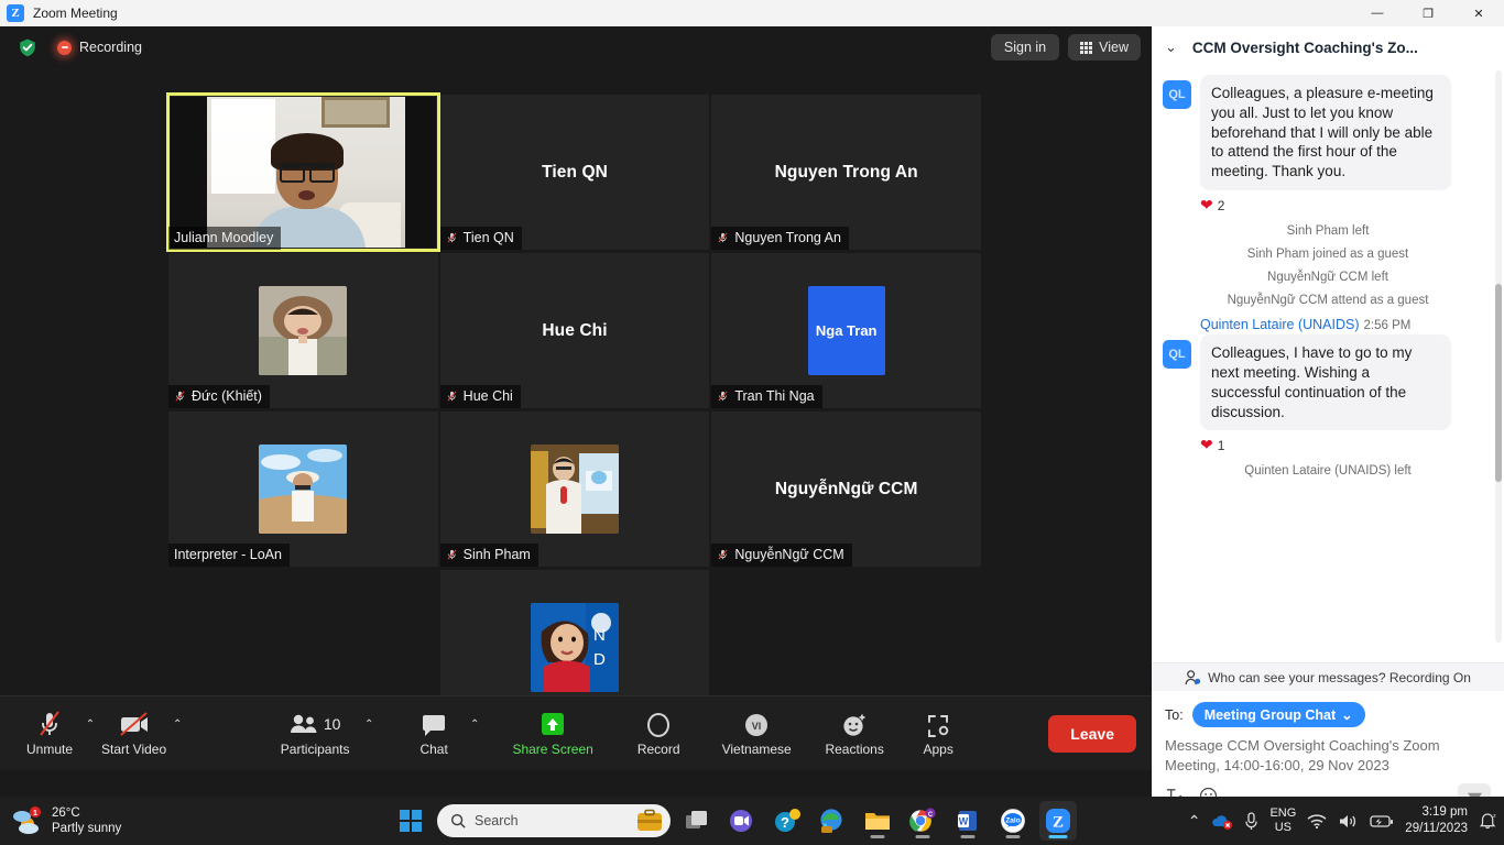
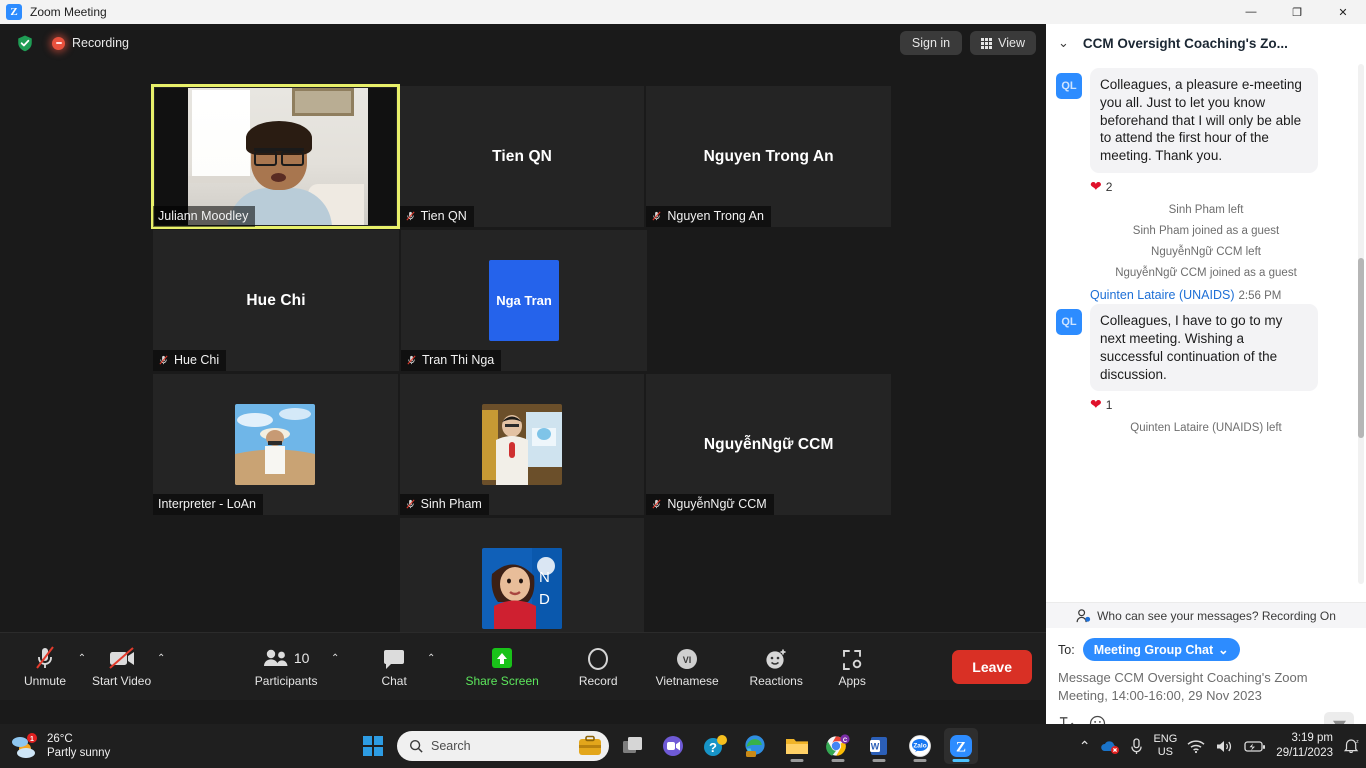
  Z
  Zoom Meeting
  —
  ❐
  ✕
  Recording
  Sign in
  View
  Juliann Moodley
  Tien QN
  Tien QN
  Nguyen Trong An
  Nguyen Trong An
- Đức (Khiết)
  Hue Chi
  Hue Chi
  Nga Tran
  Tran Thi Nga
  Interpreter - LoAn
  Sinh Pham
  NguyễnNgữ CCM
  NguyễnNgữ CCM
  N
  D
  Unmute
  ⌃
  Start Video
  ⌃
  10
  Participants
  ⌃
  Chat
  ⌃
  Share Screen
  Record
  VI
  Vietnamese
  Reactions
  Apps
  Leave
  ⌄
  CCM Oversight Coaching's Zo...
  QL
  Colleagues, a pleasure e-meeting you all. Just to let you know beforehand that I will only be able to attend the first hour of the meeting. Thank you.
  ❤
  2
  Sinh Pham left
  Sinh Pham joined as a guest
  NguyễnNgữ CCM left
- NguyễnNgữ CCM attend as a guest
+ NguyễnNgữ CCM joined as a guest
  Quinten Lataire (UNAIDS) 2:56 PM
  QL
  Colleagues, I have to go to my next meeting. Wishing a successful continuation of the discussion.
  ❤
  1
  Quinten Lataire (UNAIDS) left
  Who can see your messages? Recording On
  To:
  Meeting Group Chat
  ⌄
  Message CCM Oversight Coaching's Zoom Meeting, 14:00-16:00, 29 Nov 2023
  26°C
  Partly sunny
  Search
  ?
  W
  Z
  ⌃
  ENG
  US
  3:19 pm
  29/11/2023
